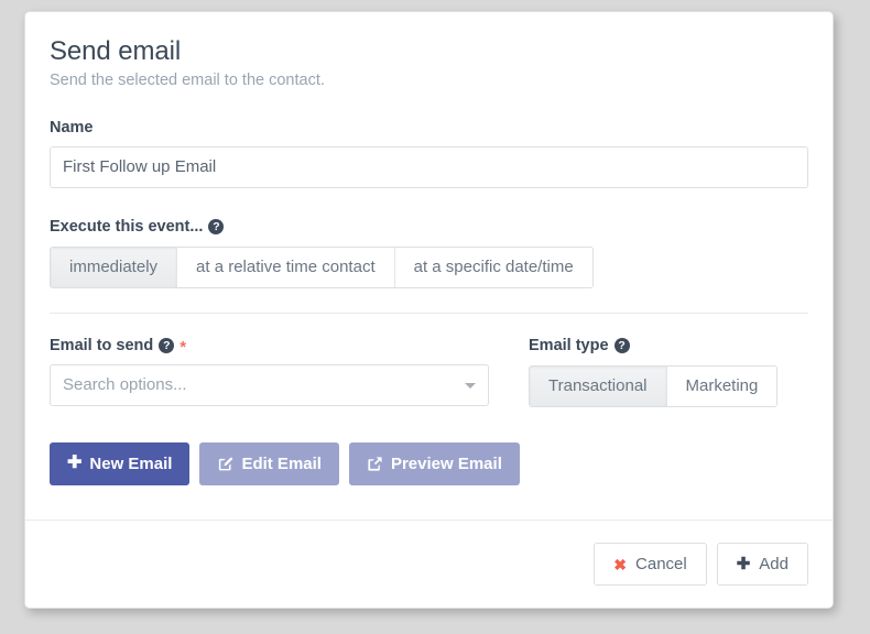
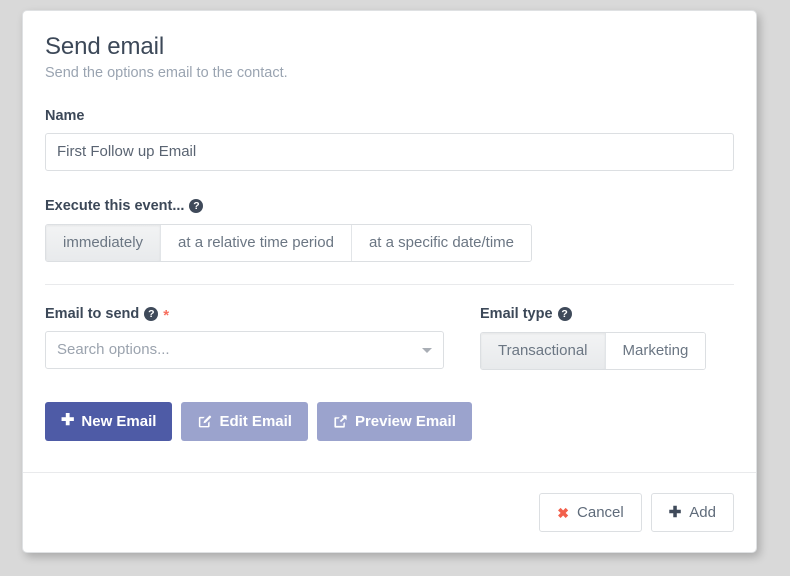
  Send email
- Send the selected email to the contact.
+ Send the options email to the contact.
  Name
  First Follow up Email
  Execute this event...
  ?
  immediately
- at a relative time contact
+ at a relative time period
  at a specific date/time
  Email to send
  ?
  *
  Search options...
  Email type
  ?
  Transactional
  Marketing
  ✚
  New Email
  Edit Email
  Preview Email
  ✖
  Cancel
  ✚
  Add
